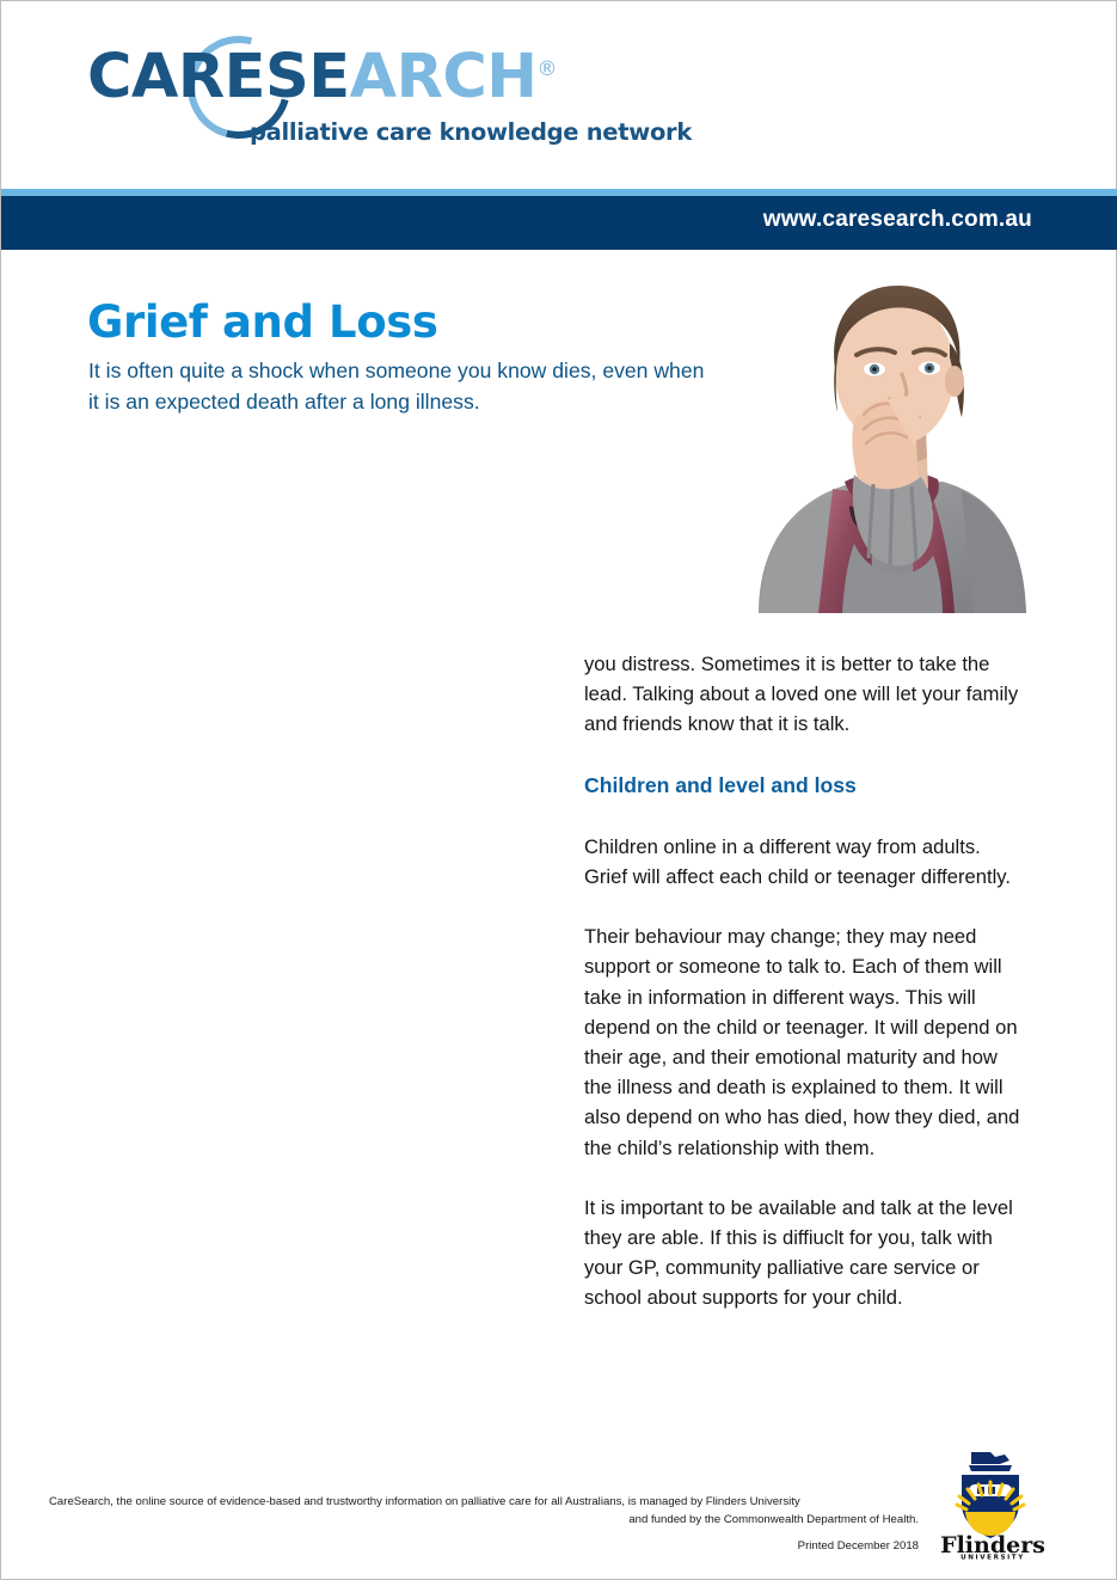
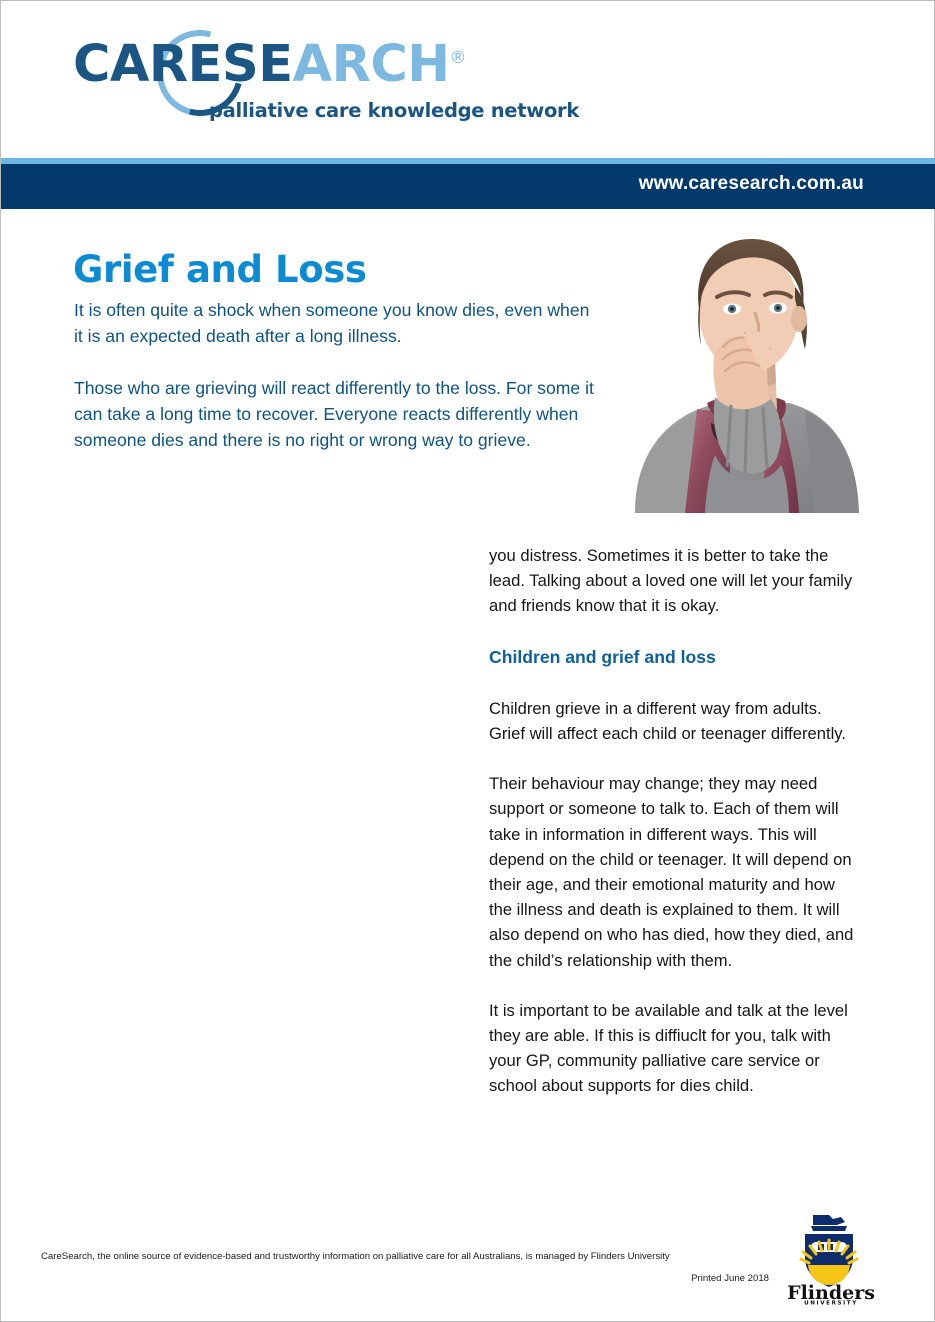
  CARESEARCH®
  palliative care knowledge network
  www.caresearch.com.au
  Grief and Loss
  It is often quite a shock when someone you know dies, even when it is an expected death after a long illness.
+ Those who are grieving will react differently to the loss. For some it can take a long time to recover. Everyone reacts differently when someone dies and there is no right or wrong way to grieve.
- you distress. Sometimes it is better to take the lead. Talking about a loved one will let your family and friends know that it is talk.
+ you distress. Sometimes it is better to take the lead. Talking about a loved one will let your family and friends know that it is okay.
- Children and level and loss
+ Children and grief and loss
- Children online in a different way from adults. Grief will affect each child or teenager differently.
+ Children grieve in a different way from adults. Grief will affect each child or teenager differently.
  Their behaviour may change; they may need support or someone to talk to. Each of them will take in information in different ways. This will depend on the child or teenager. It will depend on their age, and their emotional maturity and how the illness and death is explained to them. It will also depend on who has died, how they died, and the child’s relationship with them.
- It is important to be available and talk at the level they are able. If this is diffiuclt for you, talk with your GP, community palliative care service or school about supports for your child.
+ It is important to be available and talk at the level they are able. If this is diffiuclt for you, talk with your GP, community palliative care service or school about supports for dies child.
  CareSearch, the online source of evidence-based and trustworthy information on palliative care for all Australians, is managed by Flinders University
- and funded by the Commonwealth Department of Health.
- Printed December 2018
+ Printed June 2018
  Flinders
